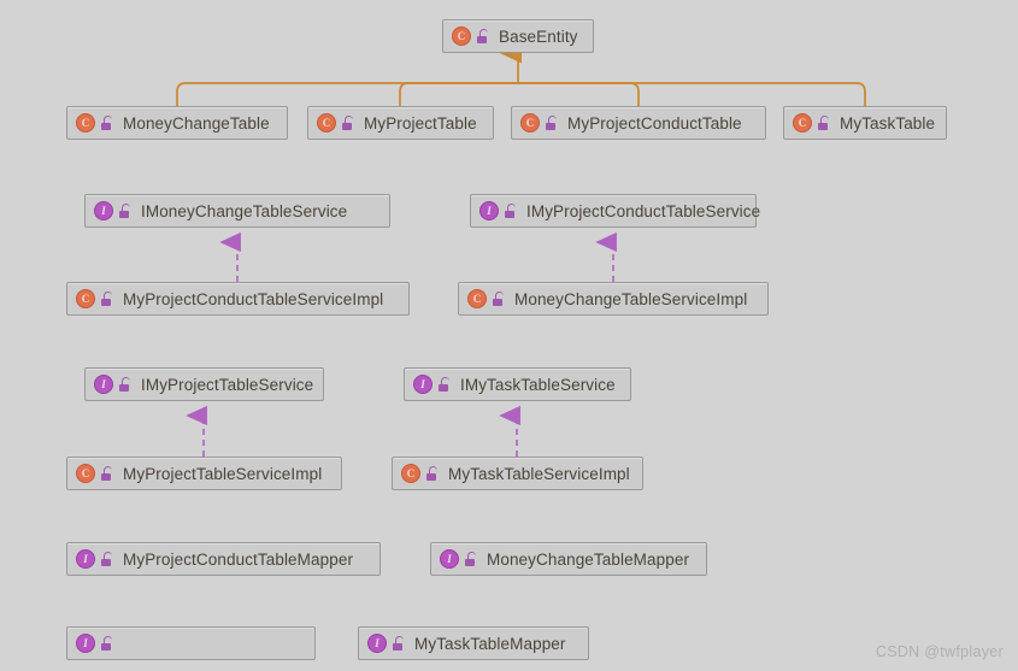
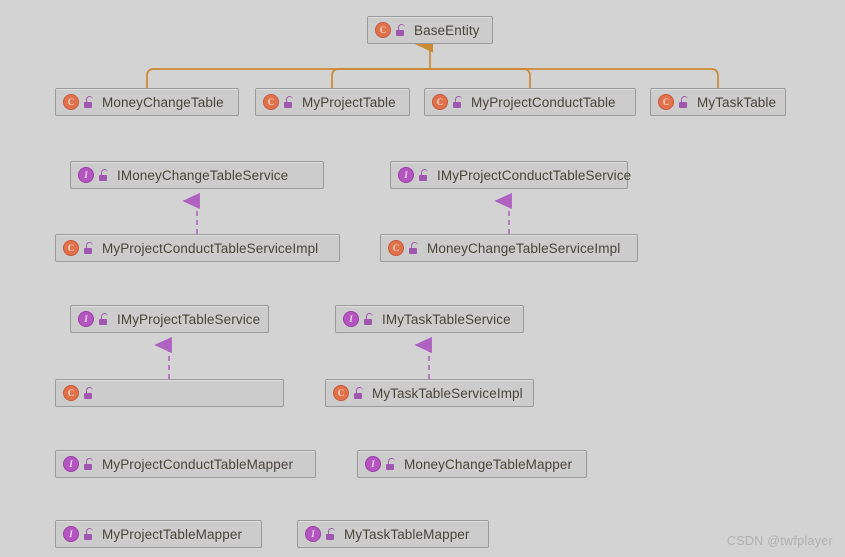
  C
  BaseEntity
  C
  MoneyChangeTable
  C
  MyProjectTable
  C
  MyProjectConductTable
  C
  MyTaskTable
  I
  IMoneyChangeTableService
  I
  IMyProjectConductTableService
  C
  MyProjectConductTableServiceImpl
  C
  MoneyChangeTableServiceImpl
  I
  IMyProjectTableService
  I
  IMyTaskTableService
  C
- MyProjectTableServiceImpl
  C
  MyTaskTableServiceImpl
  I
  MyProjectConductTableMapper
  I
  MoneyChangeTableMapper
  I
+ MyProjectTableMapper
  I
  MyTaskTableMapper
  CSDN @twfplayer
